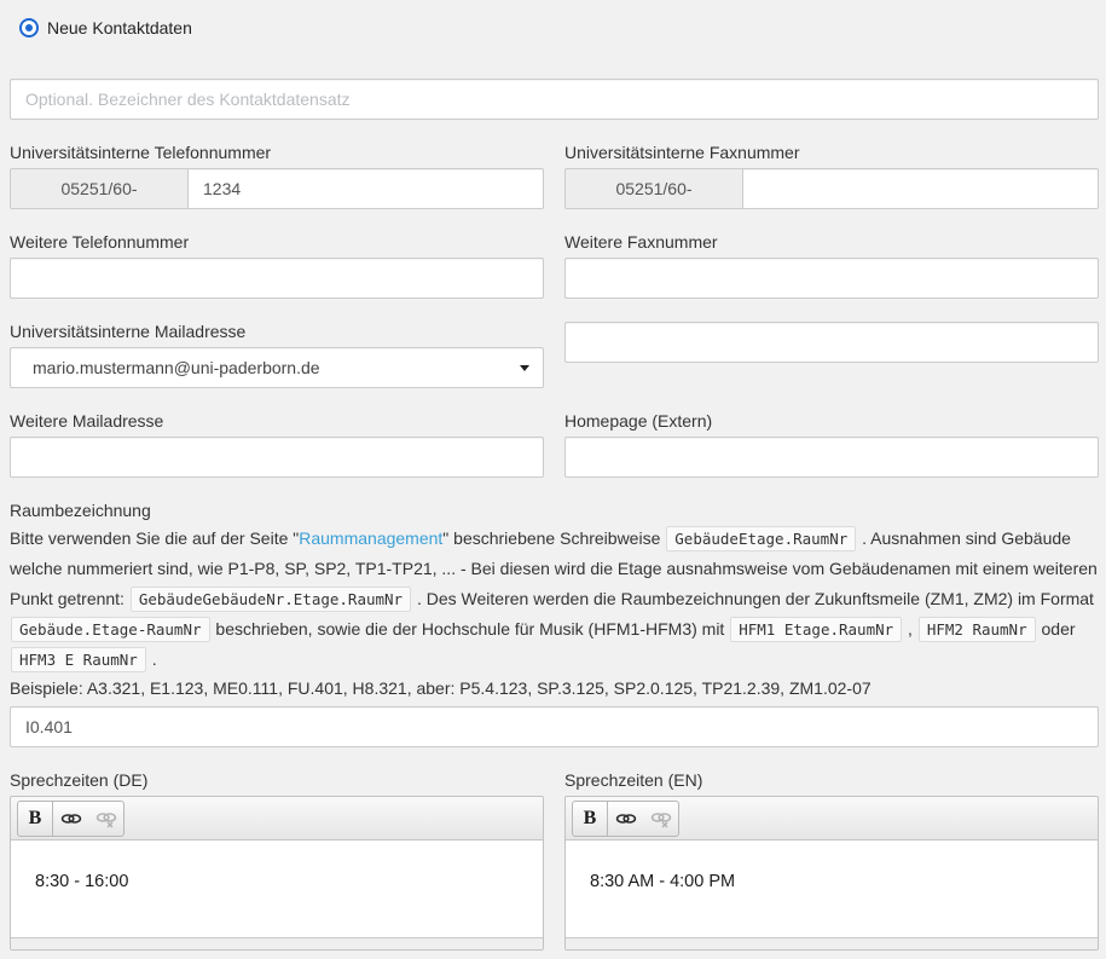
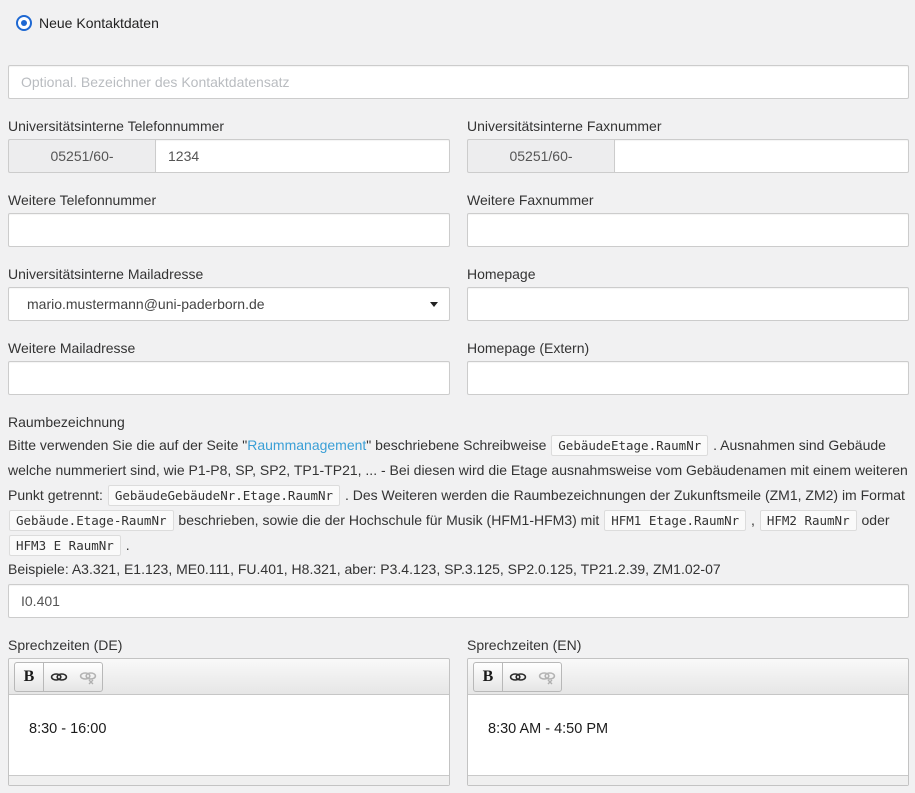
  Neue Kontaktdaten
  Optional. Bezeichner des Kontaktdatensatz
  Universitätsinterne Telefonnummer
  05251/60-
  1234
  Universitätsinterne Faxnummer
  05251/60-
  Weitere Telefonnummer
  Weitere Faxnummer
  Universitätsinterne Mailadresse
  mario.mustermann@uni-paderborn.de
+ Homepage
  Weitere Mailadresse
  Homepage (Extern)
  Raumbezeichnung
  Bitte verwenden Sie die auf der Seite "Raummanagement" beschriebene Schreibweise GebäudeEtage.RaumNr . Ausnahmen sind Gebäude welche nummeriert sind, wie P1-P8, SP, SP2, TP1-TP21, ... - Bei diesen wird die Etage ausnahmsweise vom Gebäudenamen mit einem weiteren Punkt getrennt: GebäudeGebäudeNr.Etage.RaumNr . Des Weiteren werden die Raumbezeichnungen der Zukunftsmeile (ZM1, ZM2) im Format Gebäude.Etage-RaumNr beschrieben, sowie die der Hochschule für Musik (HFM1-HFM3) mit HFM1 Etage.RaumNr , HFM2 RaumNr oder HFM3 E RaumNr .
- Beispiele: A3.321, E1.123, ME0.111, FU.401, H8.321, aber: P5.4.123, SP.3.125, SP2.0.125, TP21.2.39, ZM1.02-07
+ Beispiele: A3.321, E1.123, ME0.111, FU.401, H8.321, aber: P3.4.123, SP.3.125, SP2.0.125, TP21.2.39, ZM1.02-07
  I0.401
  Sprechzeiten (DE)
  B
  8:30 - 16:00
  Sprechzeiten (EN)
  B
- 8:30 AM - 4:00 PM
+ 8:30 AM - 4:50 PM
